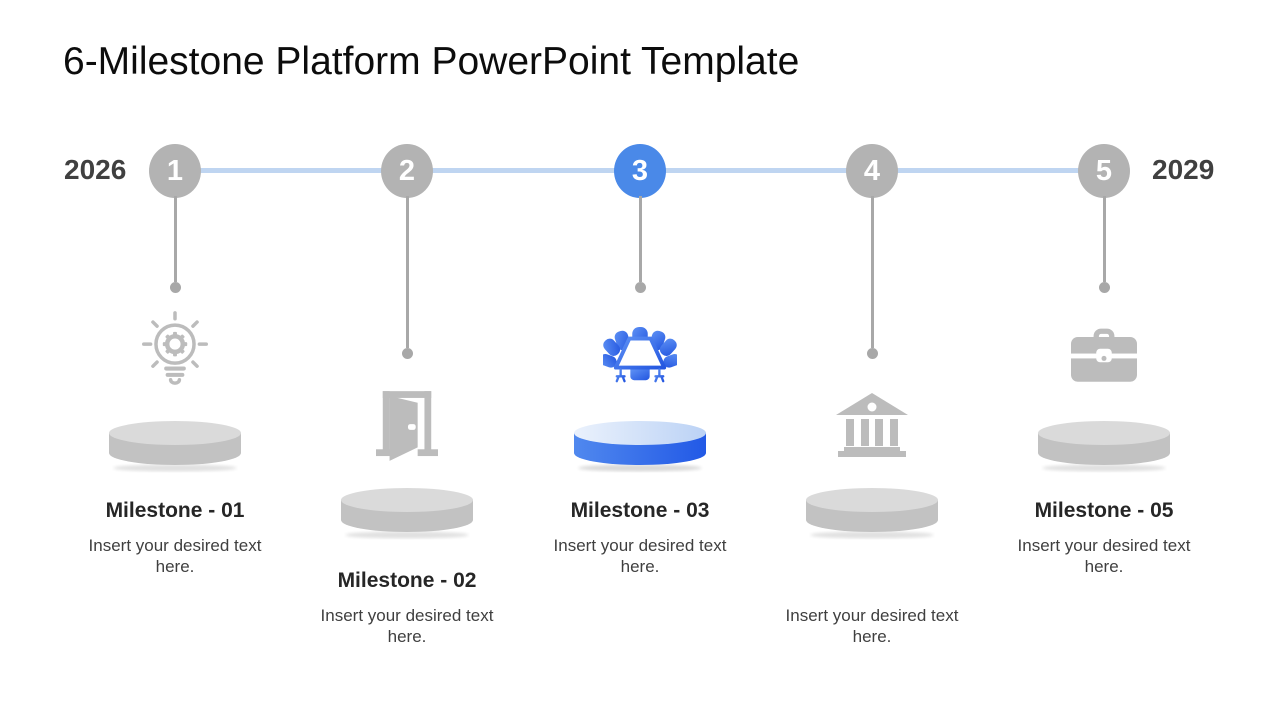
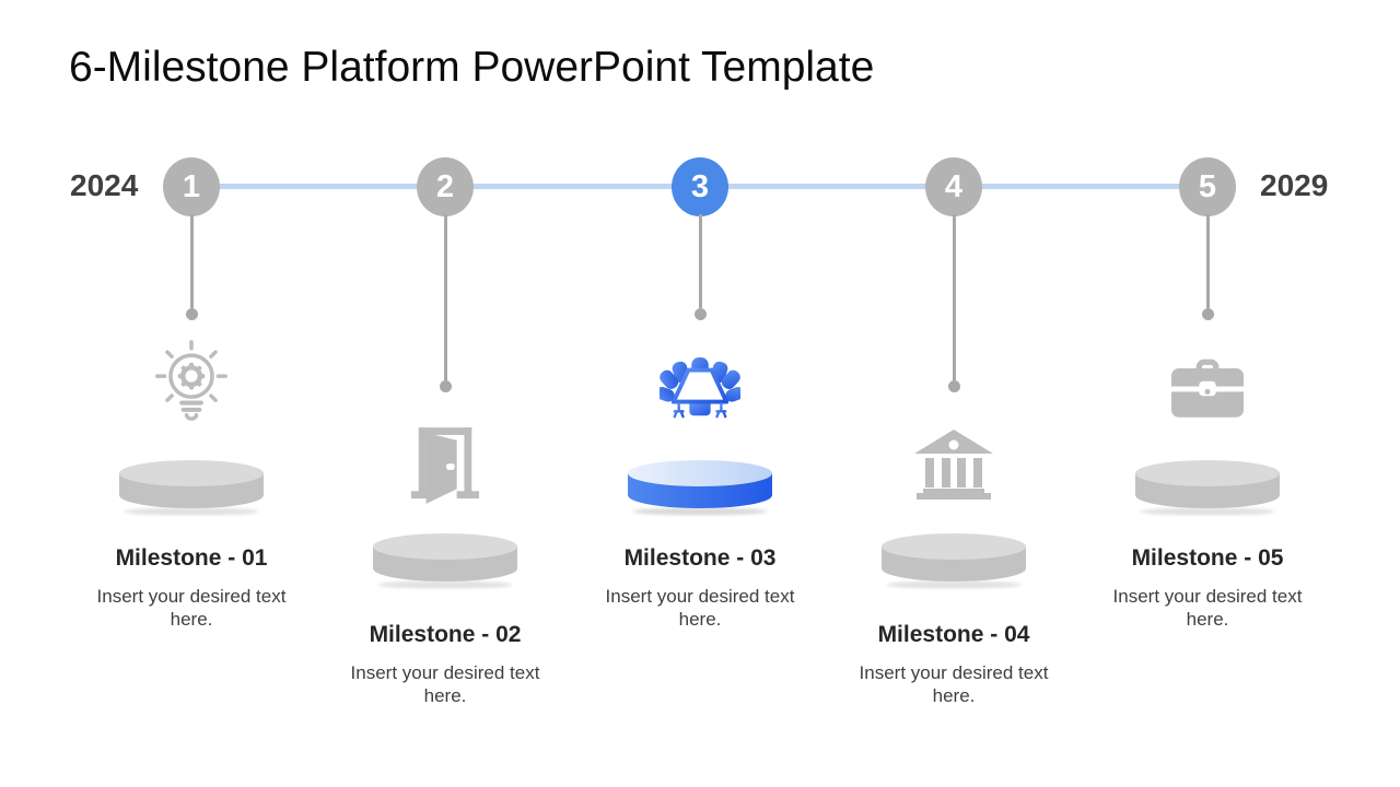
  6-Milestone Platform PowerPoint Template
- 2026
+ 2024
  2029
  1
  2
  3
  4
  5
  Milestone - 01
  Insert your desired text here.
  Milestone - 02
  Insert your desired text here.
  Milestone - 03
  Insert your desired text here.
+ Milestone - 04
  Insert your desired text here.
  Milestone - 05
  Insert your desired text here.
